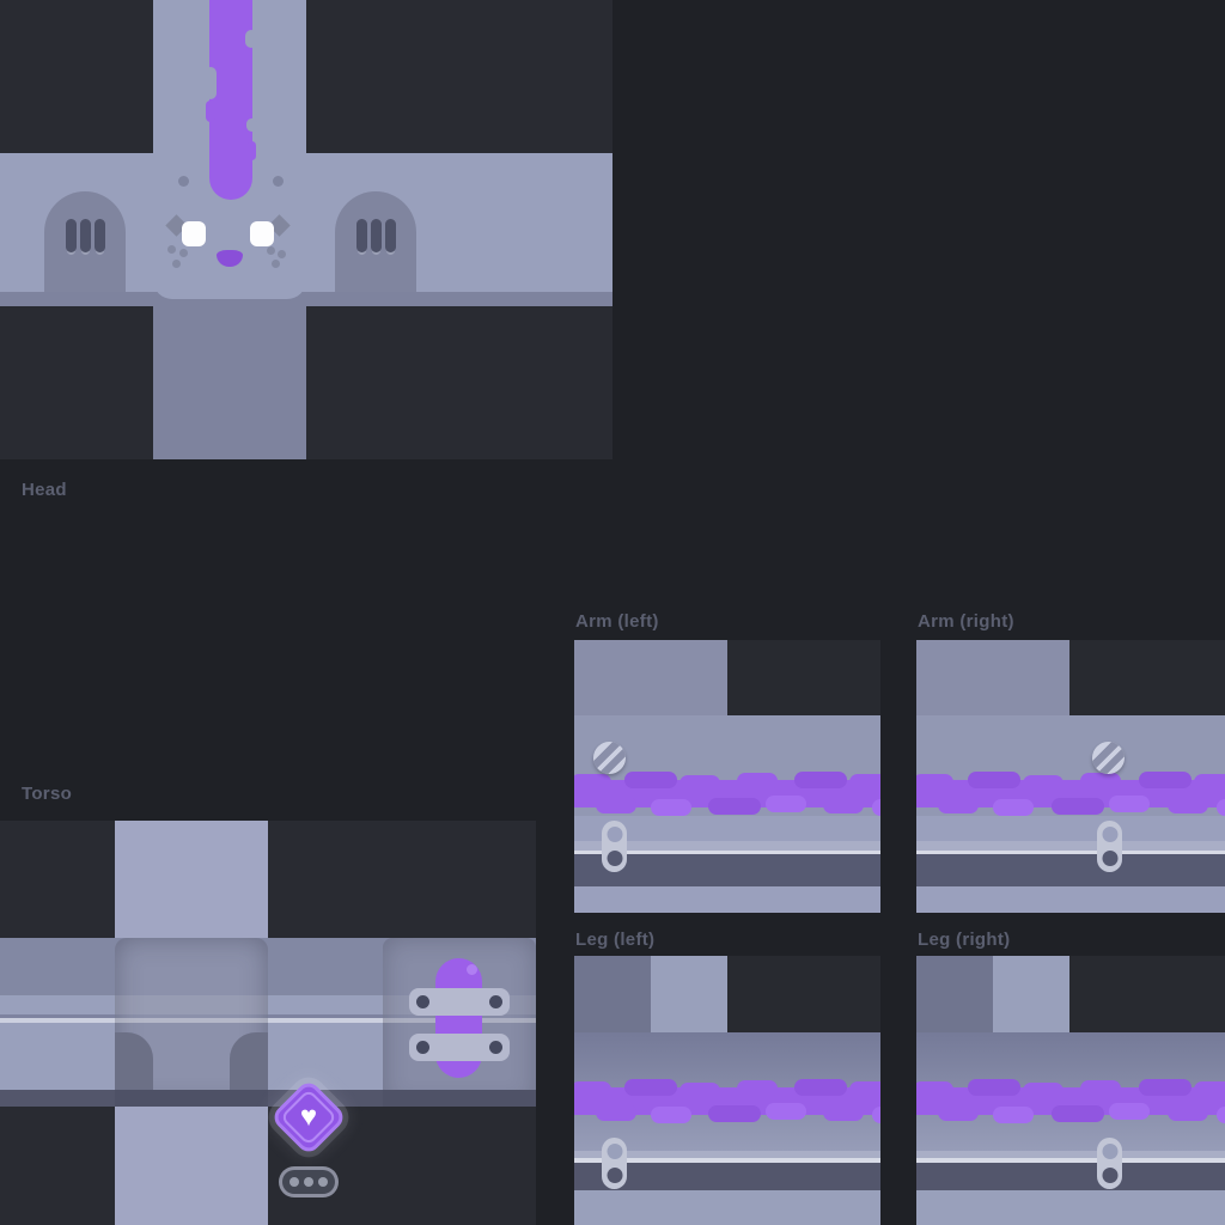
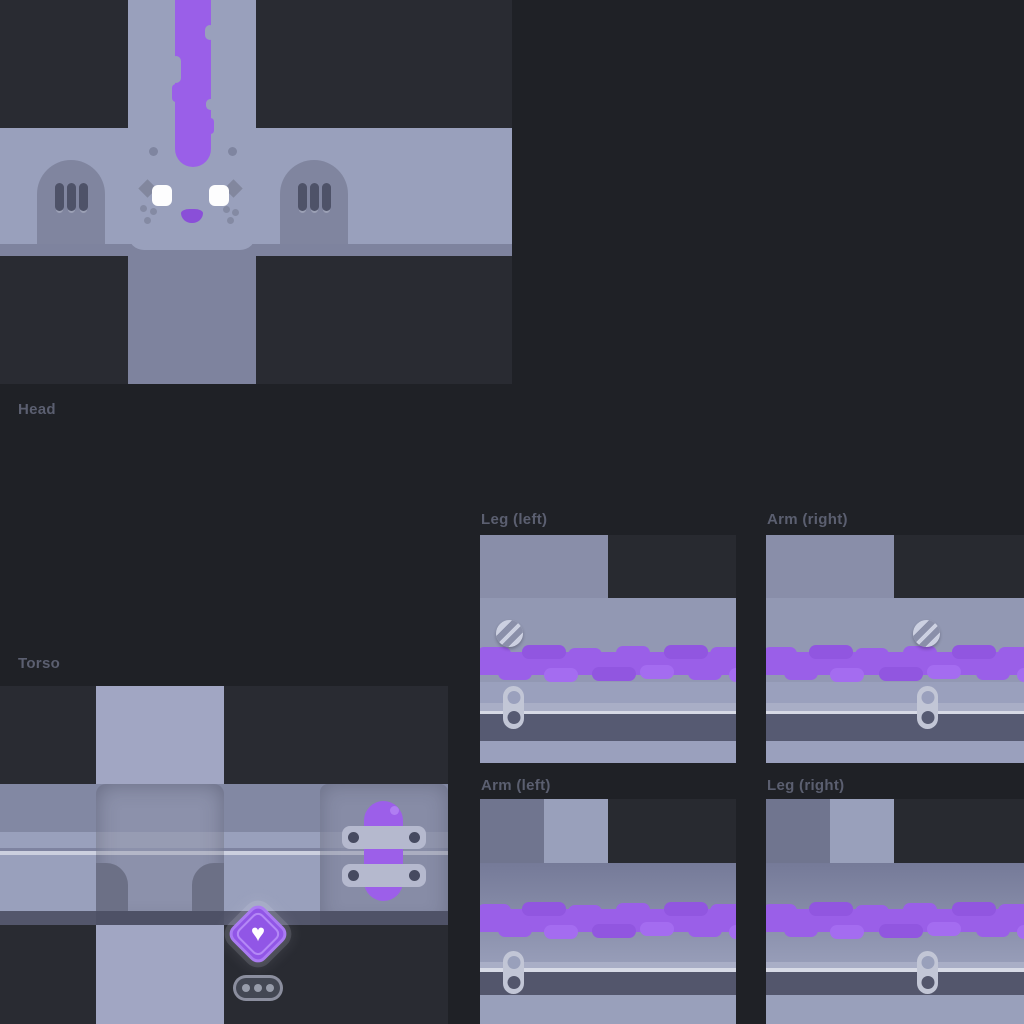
  Head
  Torso
- Arm (left)
+ Leg (left)
  Arm (right)
- Leg (left)
+ Arm (left)
  Leg (right)
